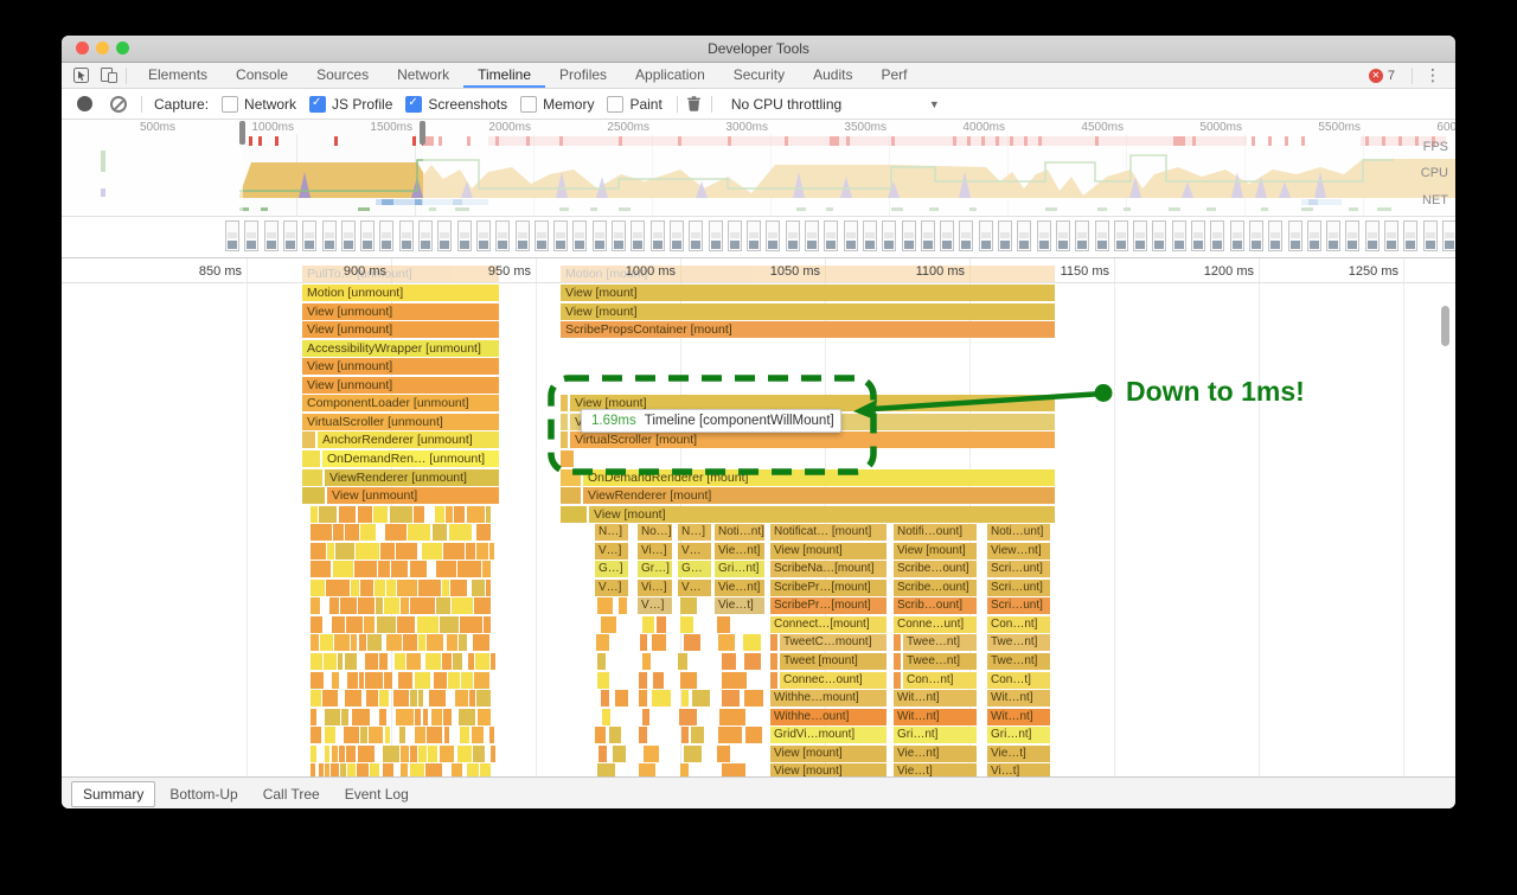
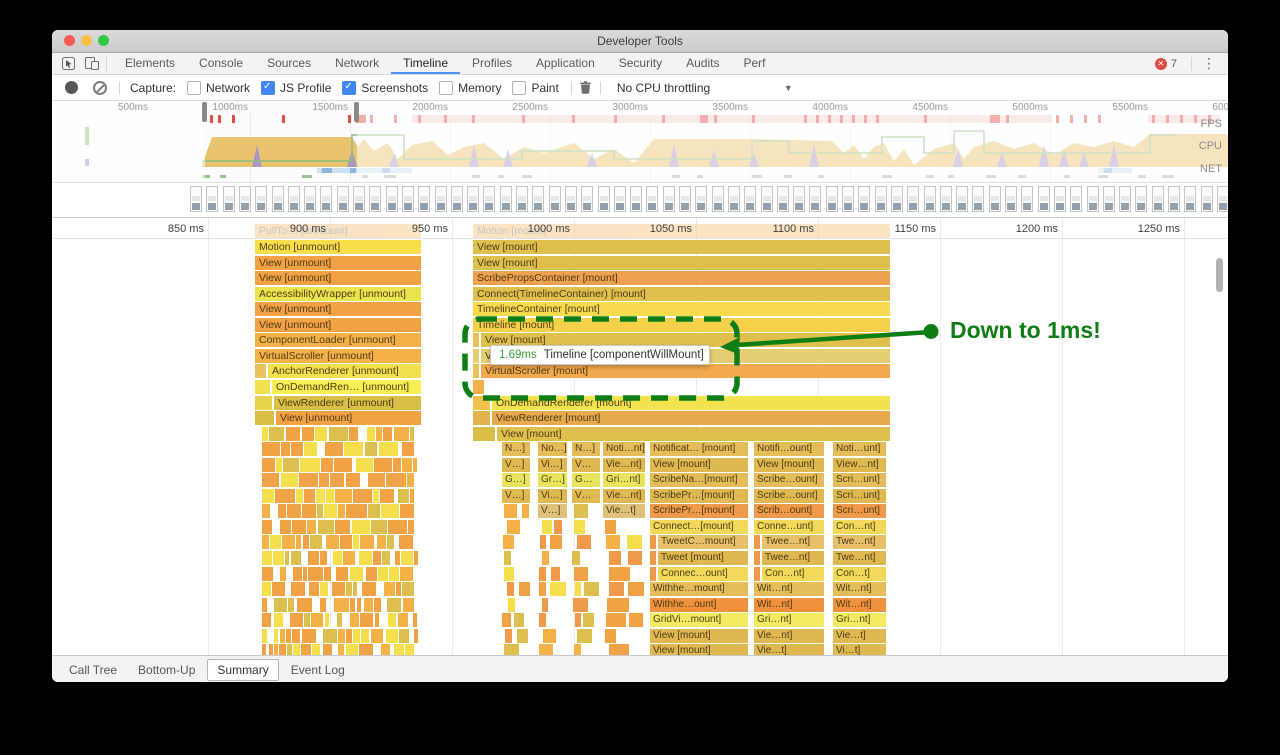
  Developer Tools
  Elements
  Console
  Sources
  Network
  Timeline
  Profiles
  Application
  Security
  Audits
  Perf
  ✕
  7
  ⋮
  Capture:
  Network
  JS Profile
  Screenshots
  Memory
  Paint
  No CPU throttling
  ▼
  500ms
  1000ms
  1500ms
  2000ms
  2500ms
  3000ms
  3500ms
  4000ms
  4500ms
  5000ms
  5500ms
  FPS
  CPU
  NET
  1.69ms
  Timeline [componentWillMount]
  Down to 1ms!
  850 ms
  900 ms
  950 ms
  1000 ms
  1050 ms
  1100 ms
  1150 ms
  1200 ms
  1250 ms
  PullTo… [unmount]
  Motion [mount]
  Motion [unmount]
  View [unmount]
  View [unmount]
  AccessibilityWrapper [unmount]
  View [unmount]
  View [unmount]
  ComponentLoader [unmount]
  VirtualScroller [unmount]
  AnchorRenderer [unmount]
  OnDemandRen… [unmount]
  ViewRenderer [unmount]
  View [unmount]
  View [mount]
  View [mount]
  ScribePropsContainer [mount]
+ Connect(TimelineContainer) [mount]
+ TimelineContainer [mount]
+ Timeline [mount]
  View [mount]
  VirtualScroller [mount]
  OnDemandRenderer [mount]
  ViewRenderer [mount]
  View [mount]
  N…]
  V…]
  G…]
  V…]
  No…]
  Vi…]
  Gr…]
  Vi…]
  V…]
  N…]
  V…
  G…
  V…
  Noti…nt]
  Vie…nt]
  Gri…nt]
  Vie…nt]
  Vie…t]
  Notificat… [mount]
  View [mount]
  ScribeNa…[mount]
  ScribePr…[mount]
  ScribePr…[mount]
  Connect…[mount]
  TweetC…mount]
  Tweet [mount]
  Connec…ount]
  Withhe…mount]
  Withhe…ount]
  GridVi…mount]
  View [mount]
  View [mount]
  Notifi…ount]
  View [mount]
  Scribe…ount]
  Scribe…ount]
  Scrib…ount]
  Conne…unt]
  Twee…nt]
  Twee…nt]
  Con…nt]
  Wit…nt]
  Wit…nt]
  Gri…nt]
  Vie…nt]
  Vie…t]
  Noti…unt]
  View…nt]
  Scri…unt]
  Scri…unt]
  Scri…unt]
  Con…nt]
  Twe…nt]
  Twe…nt]
  Con…t]
  Wit…nt]
  Wit…nt]
  Gri…nt]
  Vie…t]
  Vi…t]
- Summary
+ Call Tree
  Bottom-Up
- Call Tree
+ Summary
  Event Log
